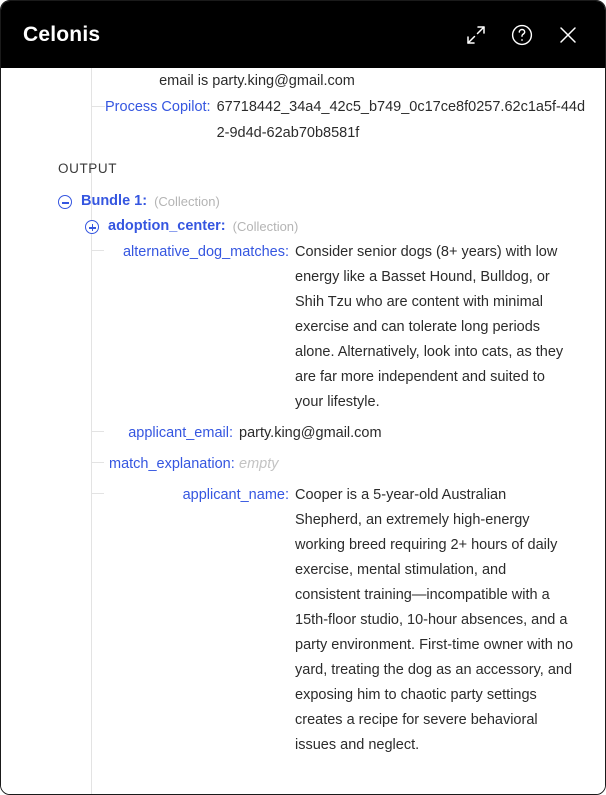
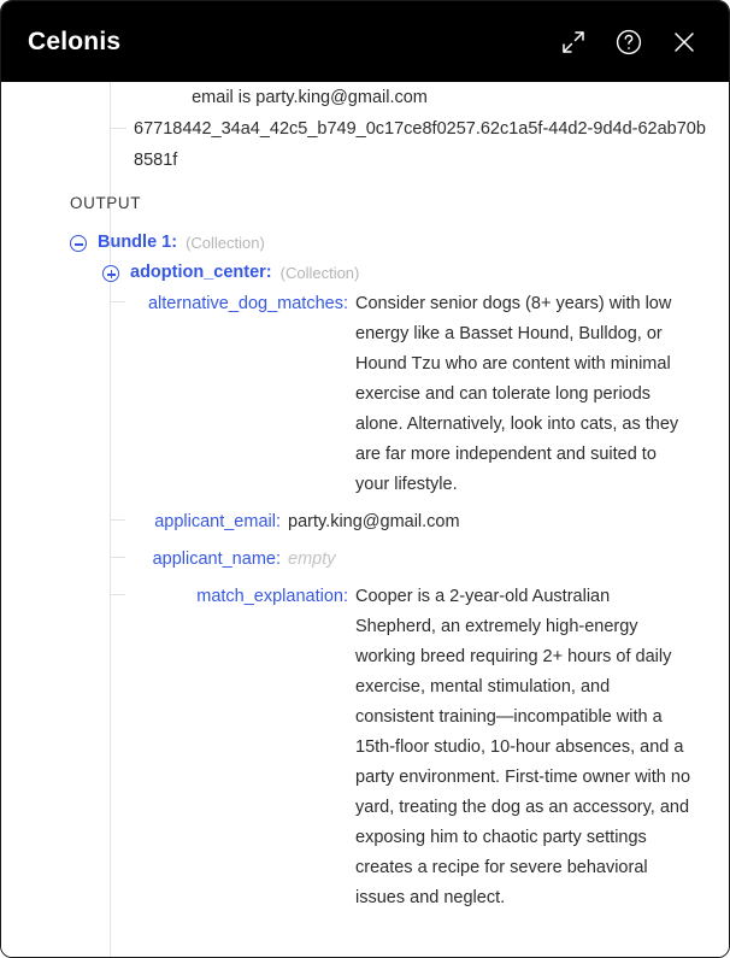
  Celonis
  email is party.king@gmail.com
- Process Copilot:
  67718442_34a4_42c5_b749_0c17ce8f0257.62c1a5f-44d2-9d4d-62ab70b8581f
  OUTPUT
  Bundle 1:
  (Collection)
  adoption_center:
  (Collection)
  alternative_dog_matches:
- Consider senior dogs (8+ years) with low energy like a Basset Hound, Bulldog, or Shih Tzu who are content with minimal exercise and can tolerate long periods alone. Alternatively, look into cats, as they are far more independent and suited to your lifestyle.
+ Consider senior dogs (8+ years) with low energy like a Basset Hound, Bulldog, or Hound Tzu who are content with minimal exercise and can tolerate long periods alone. Alternatively, look into cats, as they are far more independent and suited to your lifestyle.
  applicant_email:
  party.king@gmail.com
- match_explanation:
+ applicant_name:
  empty
- applicant_name:
+ match_explanation:
- Cooper is a 5-year-old Australian Shepherd, an extremely high-energy working breed requiring 2+ hours of daily exercise, mental stimulation, and consistent training—incompatible with a 15th-floor studio, 10-hour absences, and a party environment. First-time owner with no yard, treating the dog as an accessory, and exposing him to chaotic party settings creates a recipe for severe behavioral issues and neglect.
+ Cooper is a 2-year-old Australian Shepherd, an extremely high-energy working breed requiring 2+ hours of daily exercise, mental stimulation, and consistent training—incompatible with a 15th-floor studio, 10-hour absences, and a party environment. First-time owner with no yard, treating the dog as an accessory, and exposing him to chaotic party settings creates a recipe for severe behavioral issues and neglect.
